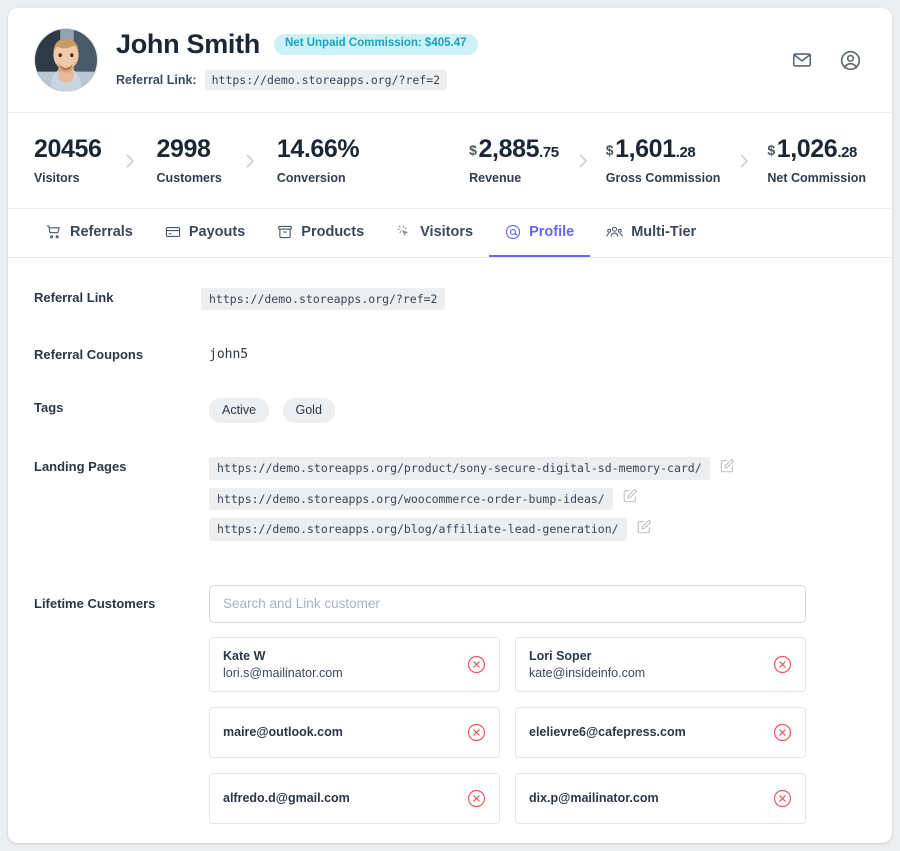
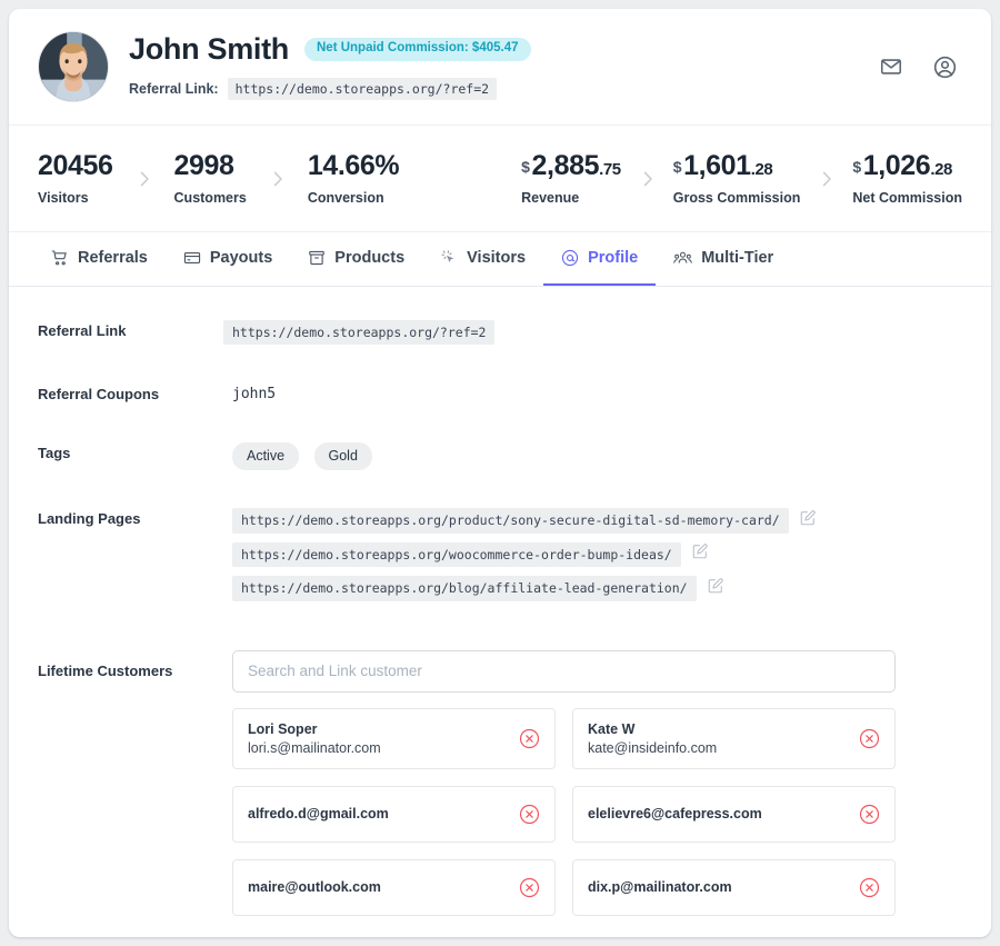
  John Smith
  Net Unpaid Commission: $405.47
  Referral Link:
  https://demo.storeapps.org/?ref=2
  20456
  Visitors
  2998
  Customers
  14.66%
  Conversion
  $ 2,885.75
  Revenue
  $ 1,601.28
  Gross Commission
  $ 1,026.28
  Net Commission
  Referrals
  Payouts
  Products
  Visitors
  Profile
  Multi-Tier
  Referral Link
  https://demo.storeapps.org/?ref=2
  Referral Coupons
  john5
  Tags
  Active Gold
  Landing Pages
  https://demo.storeapps.org/product/sony-secure-digital-sd-memory-card/
  https://demo.storeapps.org/woocommerce-order-bump-ideas/
  https://demo.storeapps.org/blog/affiliate-lead-generation/
  Lifetime Customers
  Search and Link customer
- Kate W
+ Lori Soper
  lori.s@mailinator.com
- Lori Soper
+ Kate W
  kate@insideinfo.com
- maire@outlook.com
+ alfredo.d@gmail.com
  elelievre6@cafepress.com
- alfredo.d@gmail.com
+ maire@outlook.com
  dix.p@mailinator.com
